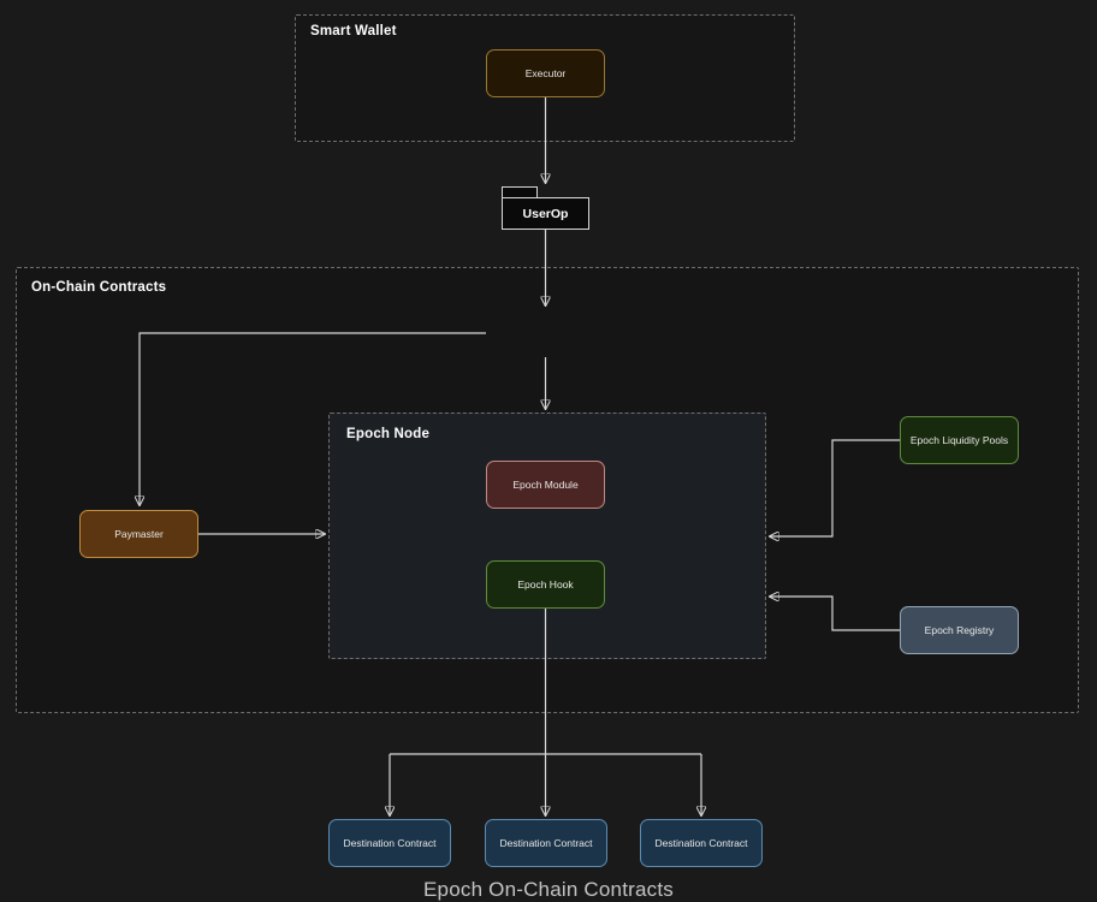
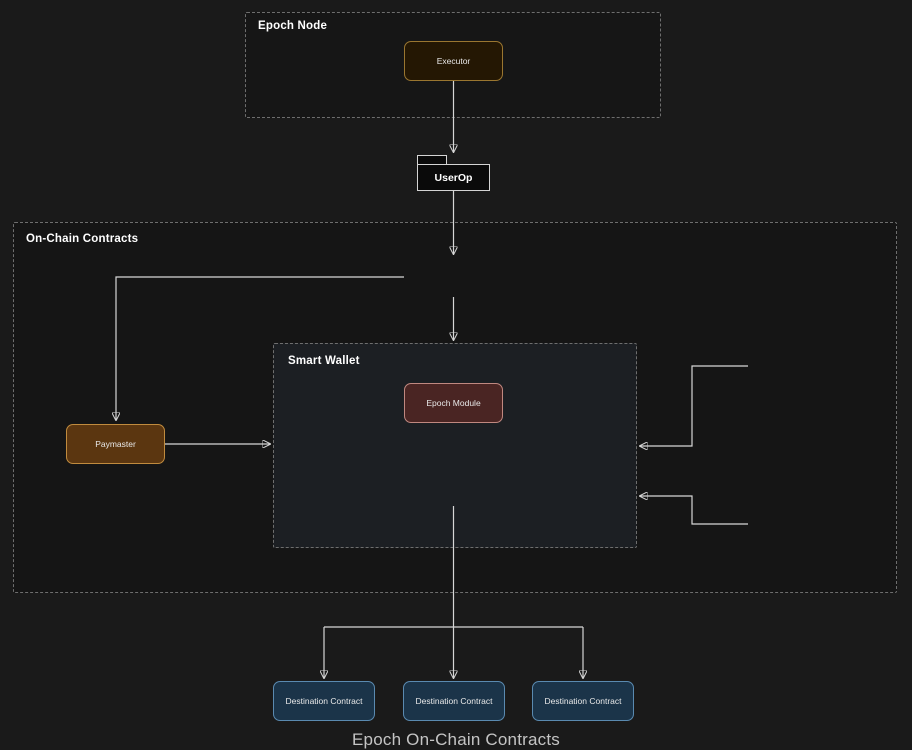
- Smart Wallet
+ Epoch Node
  On-Chain Contracts
- Epoch Node
+ Smart Wallet
  Executor
  UserOp
  Paymaster
  Epoch Module
- Epoch Hook
- Epoch Liquidity Pools
- Epoch Registry
  Destination Contract
  Destination Contract
  Destination Contract
  Epoch On-Chain Contracts
